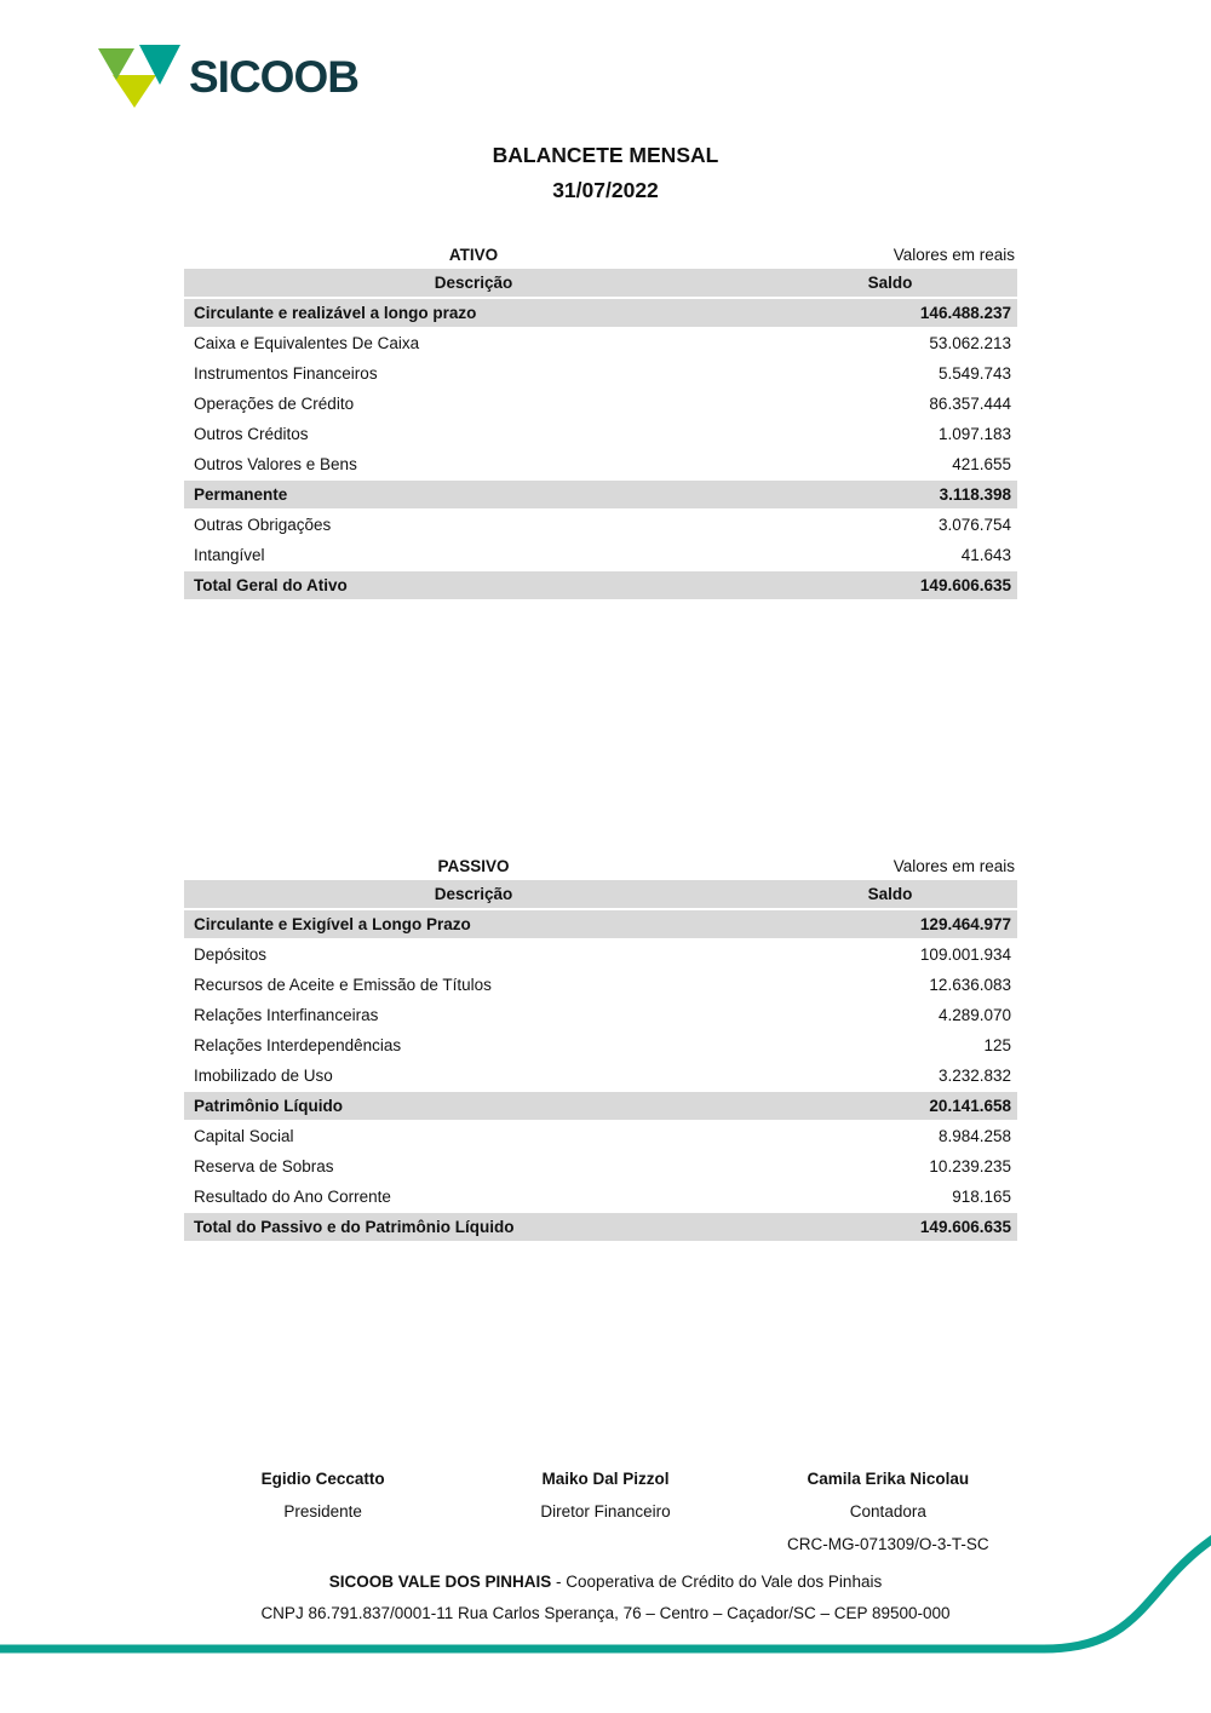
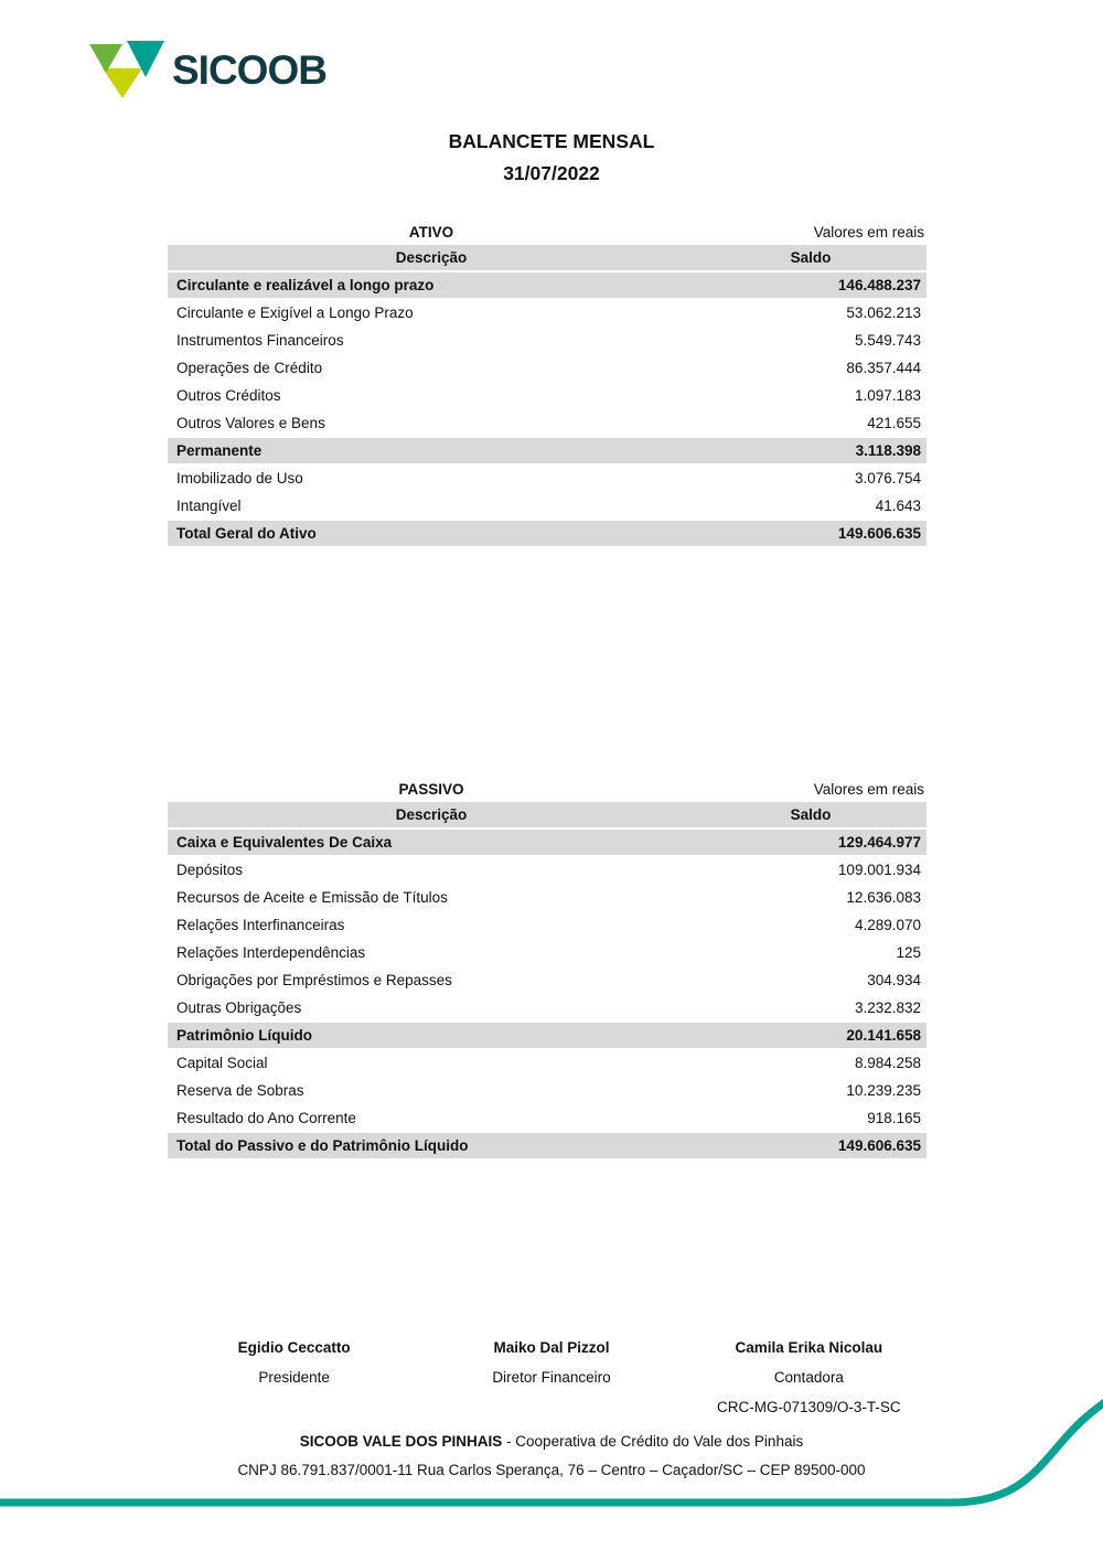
  SICOOB
  BALANCETE MENSAL
  31/07/2022
  ATIVO
  Valores em reais
  Descrição
  Saldo
  Circulante e realizável a longo prazo
  146.488.237
- Caixa e Equivalentes De Caixa
+ Circulante e Exigível a Longo Prazo
  53.062.213
  Instrumentos Financeiros
  5.549.743
  Operações de Crédito
  86.357.444
  Outros Créditos
  1.097.183
  Outros Valores e Bens
  421.655
  Permanente
  3.118.398
- Outras Obrigações
+ Imobilizado de Uso
  3.076.754
  Intangível
  41.643
  Total Geral do Ativo
  149.606.635
  PASSIVO
  Valores em reais
  Descrição
  Saldo
- Circulante e Exigível a Longo Prazo
+ Caixa e Equivalentes De Caixa
  129.464.977
  Depósitos
  109.001.934
  Recursos de Aceite e Emissão de Títulos
  12.636.083
  Relações Interfinanceiras
  4.289.070
  Relações Interdependências
  125
+ Obrigações por Empréstimos e Repasses
+ 304.934
- Imobilizado de Uso
+ Outras Obrigações
  3.232.832
  Patrimônio Líquido
  20.141.658
  Capital Social
  8.984.258
  Reserva de Sobras
  10.239.235
  Resultado do Ano Corrente
  918.165
  Total do Passivo e do Patrimônio Líquido
  149.606.635
  Egidio Ceccatto
  Presidente
  Maiko Dal Pizzol
  Diretor Financeiro
  Camila Erika Nicolau
  Contadora
  CRC-MG-071309/O-3-T-SC
  SICOOB VALE DOS PINHAIS - Cooperativa de Crédito do Vale dos Pinhais
  CNPJ 86.791.837/0001-11 Rua Carlos Sperança, 76 – Centro – Caçador/SC – CEP 89500-000
